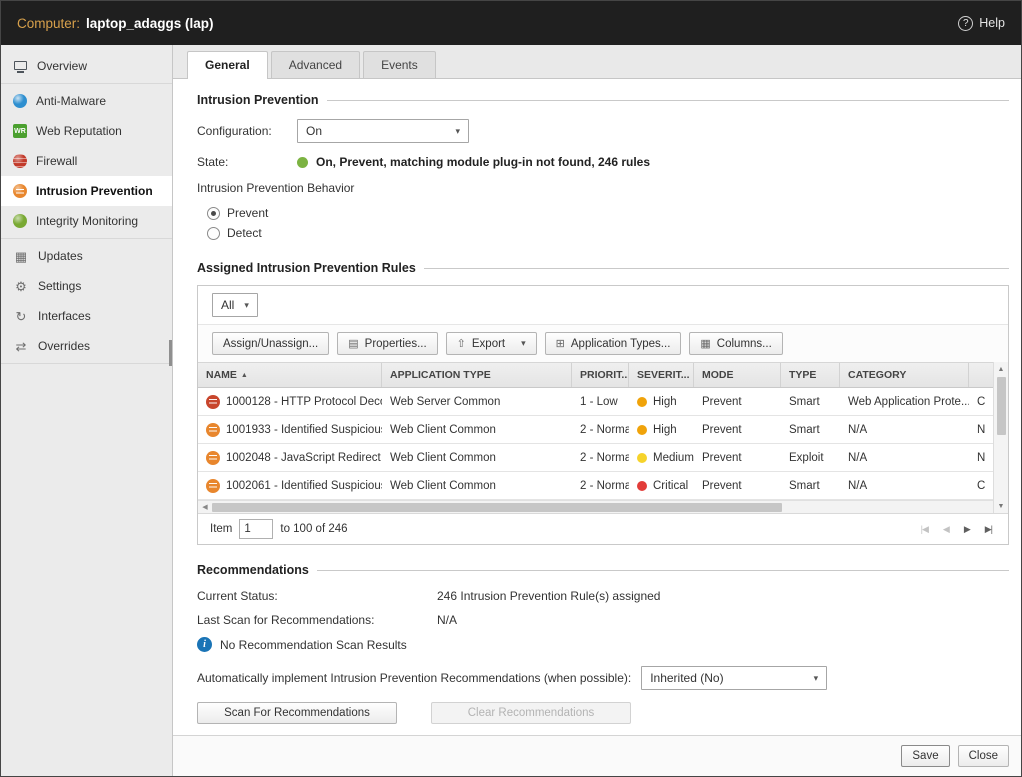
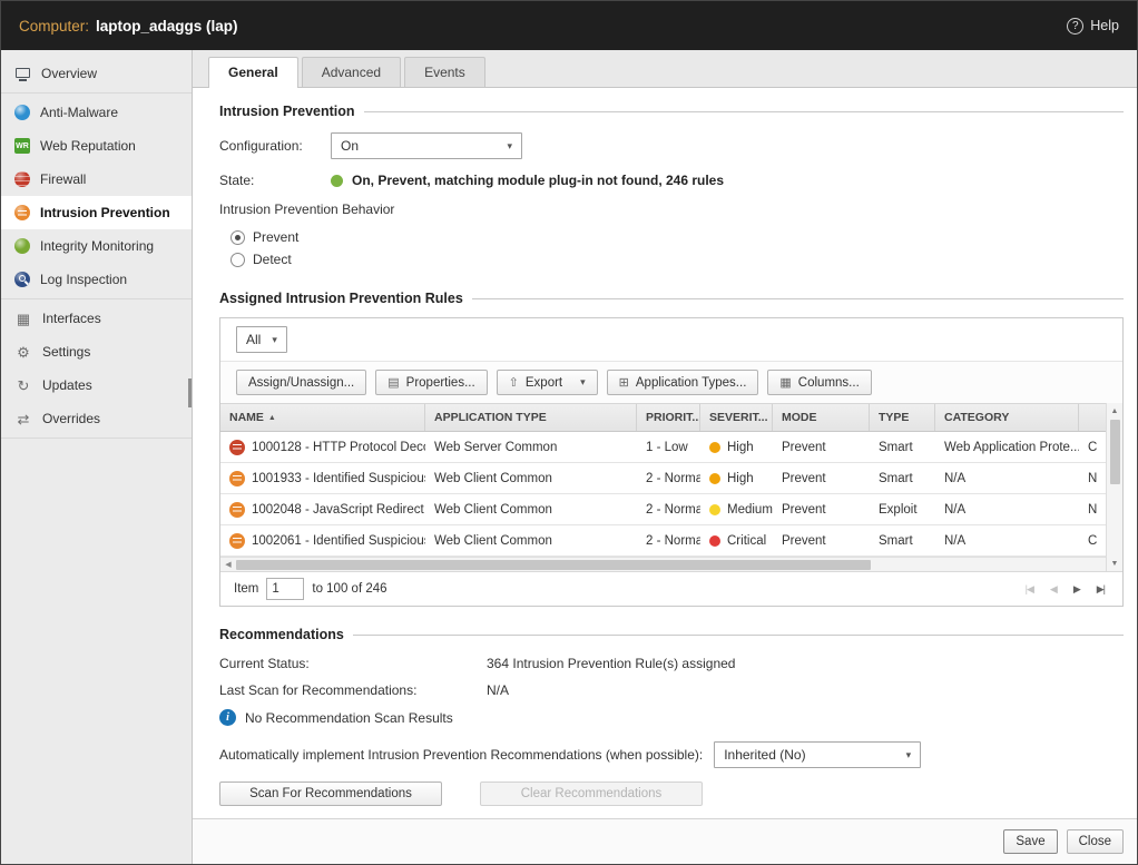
  Computer:
  laptop_adaggs (lap)
  ?
  Help
  Overview
  Anti-Malware
  Web Reputation
  Firewall
  Intrusion Prevention
  Integrity Monitoring
+ Log Inspection
  ▦
- Updates
+ Interfaces
  ⚙
  Settings
  ↻
- Interfaces
+ Updates
  ⇄
  Overrides
  General
  Advanced
  Events
  Intrusion Prevention
  Configuration:
  On
  ▾
  State:
  On, Prevent, matching module plug-in not found, 246 rules
  Intrusion Prevention Behavior
  Prevent
  Detect
  Assigned Intrusion Prevention Rules
  All
  ▾
  Assign/Unassign...
  ▤
  Properties...
  ⇧
  Export
  ▾
  ⊞
  Application Types...
  ▦
  Columns...
  NAME
  APPLICATION TYPE
  PRIORIT...
  SEVERIT...
  MODE
  TYPE
  CATEGORY
  1000128 - HTTP Protocol Dec
  Web Server Common
  1 - Low
  High
  Prevent
  Smart
  Web Application Prote...
  C
  1001933 - Identified Suspiciou
  Web Client Common
  2 - Norma
  High
  Prevent
  Smart
  N/A
  N
  1002048 - JavaScript Redirect
  Web Client Common
  2 - Norma
  Medium
  Prevent
  Exploit
  N/A
  N
  1002061 - Identified Suspiciou
  Web Client Common
  2 - Norma
  Critical
  Prevent
  Smart
  N/A
  C
  Item
  1
  to 100 of 246
  |◀
  ◀
  ▶
  ▶|
  Recommendations
  Current Status:
- 246 Intrusion Prevention Rule(s) assigned
+ 364 Intrusion Prevention Rule(s) assigned
  Last Scan for Recommendations:
  N/A
  i
  No Recommendation Scan Results
  Automatically implement Intrusion Prevention Recommendations (when possible):
  Inherited (No)
  ▾
  Scan For Recommendations
  Clear Recommendations
  Save
  Close
